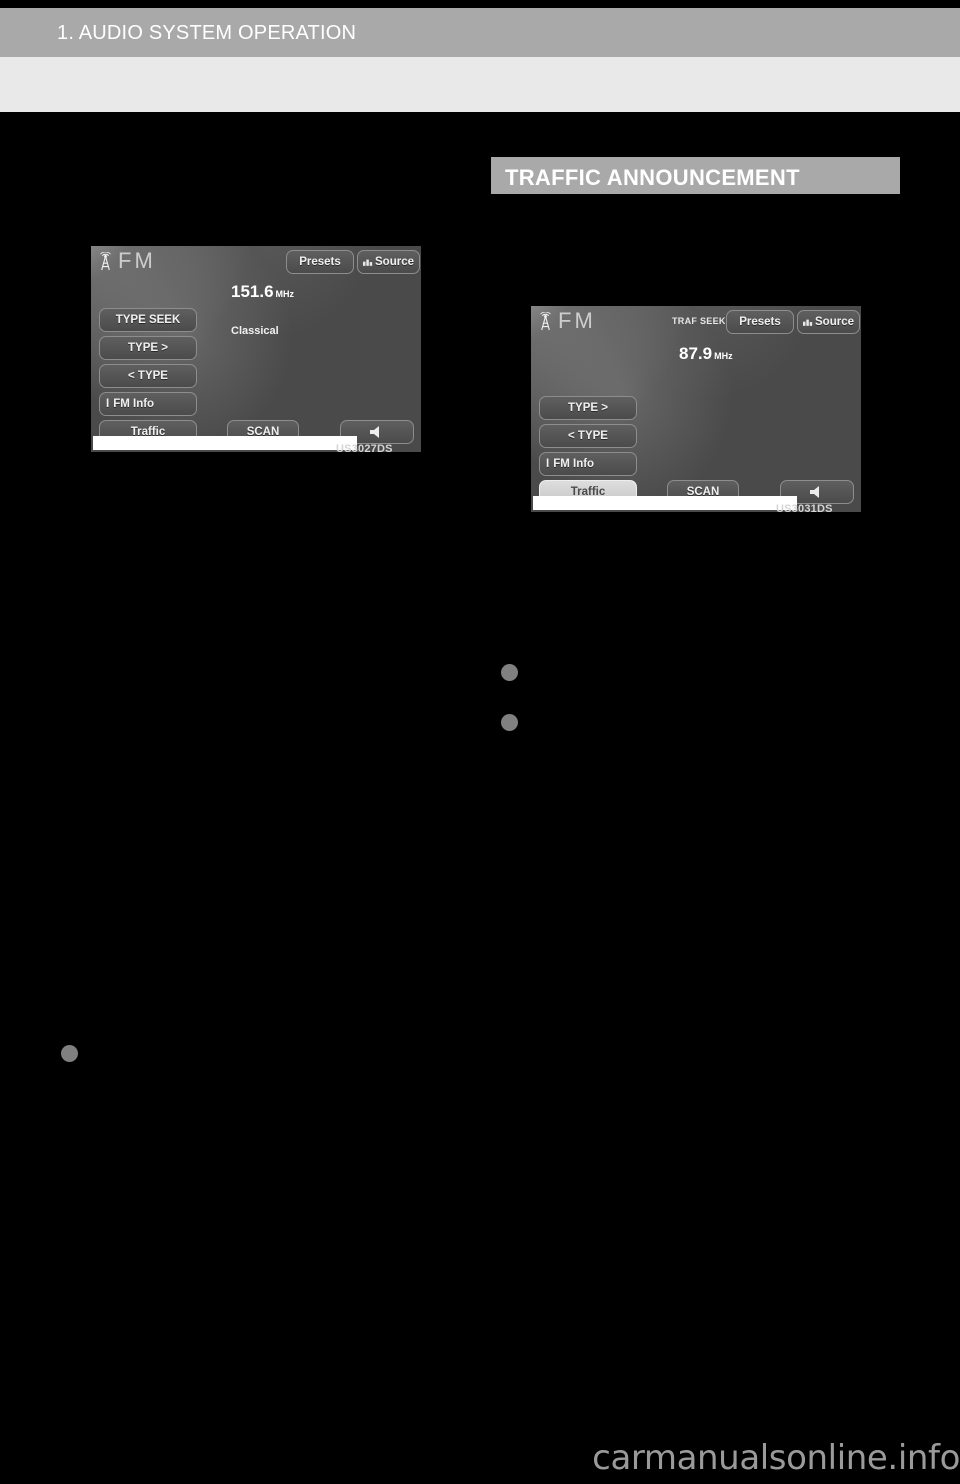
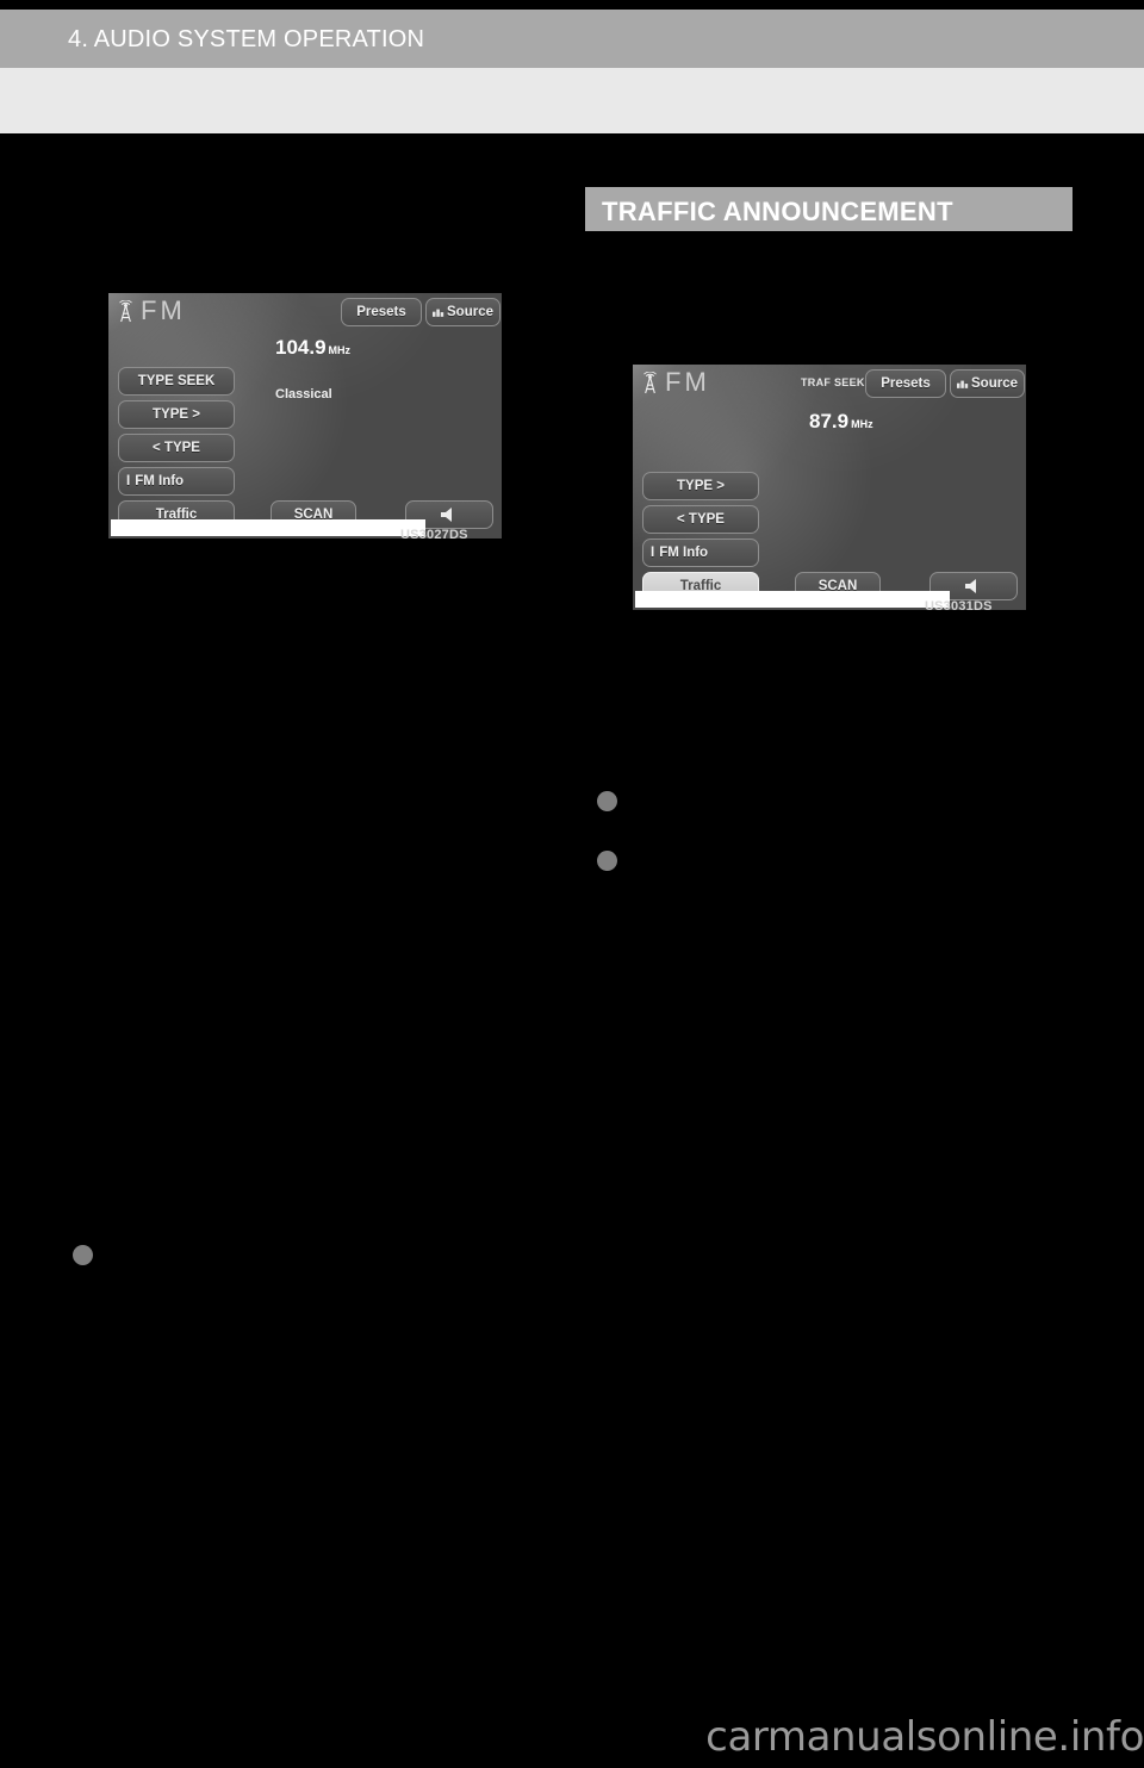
- 1. AUDIO SYSTEM OPERATION
+ 4. AUDIO SYSTEM OPERATION
  TRAFFIC ANNOUNCEMENT
  FM
  Presets
  Source
- 151.6 MHz
+ 104.9 MHz
  Classical
  TYPE SEEK
  TYPE >
  < TYPE
  I
  FM Info
  Traffic
  SCAN
  US3027DS
  FM
  TRAF SEEK
  Presets
  Source
  87.9 MHz
  TYPE >
  < TYPE
  I
  FM Info
  Traffic
  SCAN
  US3031DS
  carmanualsonline.info
